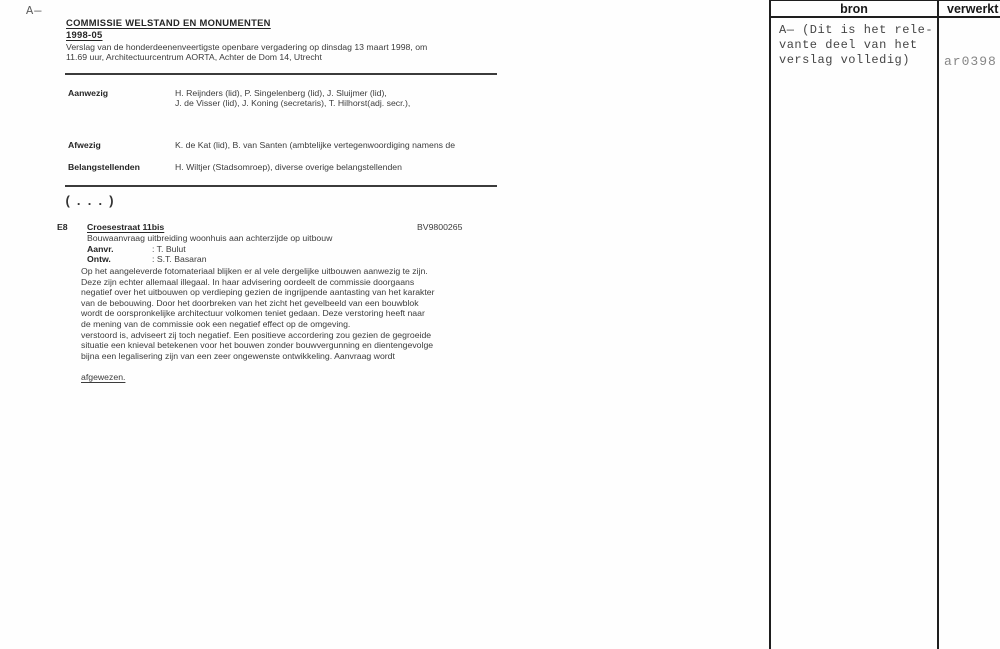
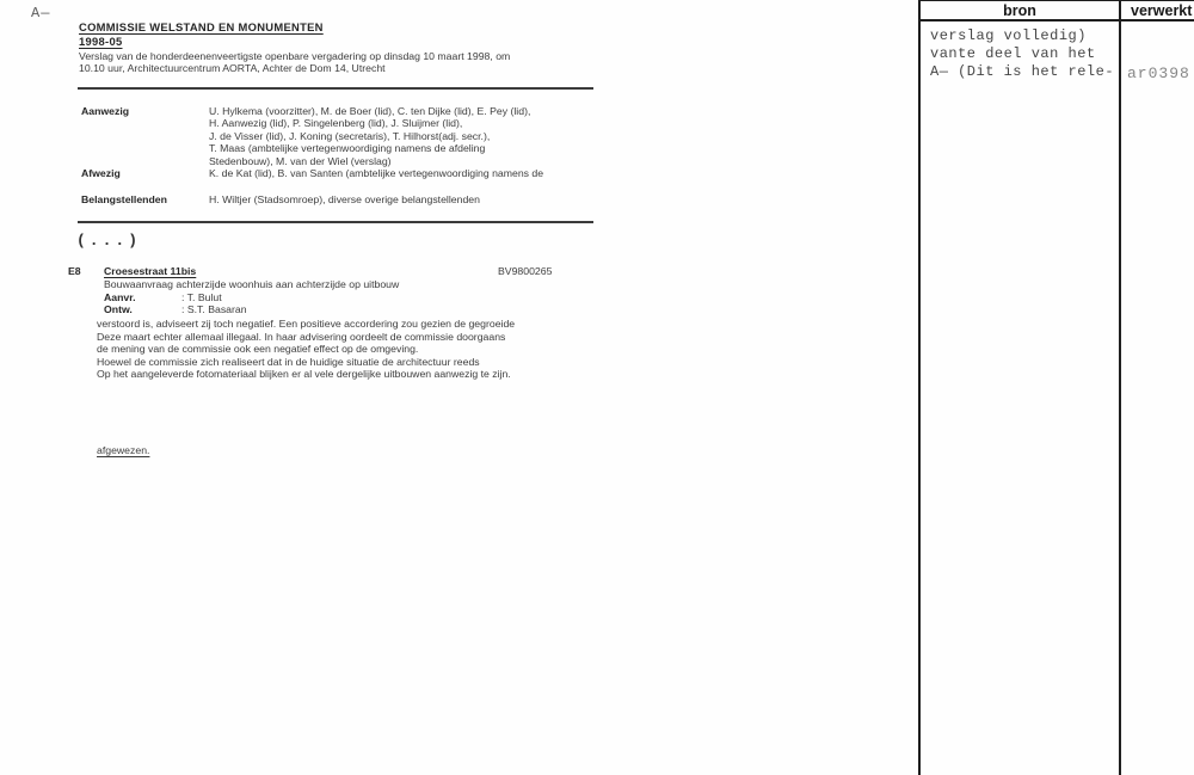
  A—
  COMMISSIE WELSTAND EN MONUMENTEN
  1998-05
- Verslag van de honderdeenenveertigste openbare vergadering op dinsdag 13 maart 1998, om
+ Verslag van de honderdeenenveertigste openbare vergadering op dinsdag 10 maart 1998, om
- 11.69 uur, Architectuurcentrum AORTA, Achter de Dom 14, Utrecht
+ 10.10 uur, Architectuurcentrum AORTA, Achter de Dom 14, Utrecht
  Aanwezig
+ U. Hylkema (voorzitter), M. de Boer (lid), C. ten Dijke (lid), E. Pey (lid),
- H. Reijnders (lid), P. Singelenberg (lid), J. Sluijmer (lid),
+ H. Aanwezig (lid), P. Singelenberg (lid), J. Sluijmer (lid),
  J. de Visser (lid), J. Koning (secretaris), T. Hilhorst(adj. secr.),
+ T. Maas (ambtelijke vertegenwoordiging namens de afdeling
+ Stedenbouw), M. van der Wiel (verslag)
  Afwezig
  K. de Kat (lid), B. van Santen (ambtelijke vertegenwoordiging namens de
  Belangstellenden
  H. Wiltjer (Stadsomroep), diverse overige belangstellenden
  (...)
  E8
  Croesestraat 11bis
  BV9800265
- Bouwaanvraag uitbreiding woonhuis aan achterzijde op uitbouw
+ Bouwaanvraag achterzijde woonhuis aan achterzijde op uitbouw
  Aanvr.
  : T. Bulut
  Ontw.
  : S.T. Basaran
- Op het aangeleverde fotomateriaal blijken er al vele dergelijke uitbouwen aanwezig te zijn.
+ verstoord is, adviseert zij toch negatief. Een positieve accordering zou gezien de gegroeide
- Deze zijn echter allemaal illegaal. In haar advisering oordeelt de commissie doorgaans
+ Deze maart echter allemaal illegaal. In haar advisering oordeelt de commissie doorgaans
- negatief over het uitbouwen op verdieping gezien de ingrijpende aantasting van het karakter
- van de bebouwing. Door het doorbreken van het zicht het gevelbeeld van een bouwblok
- wordt de oorspronkelijke architectuur volkomen teniet gedaan. Deze verstoring heeft naar
  de mening van de commissie ook een negatief effect op de omgeving.
+ Hoewel de commissie zich realiseert dat in de huidige situatie de architectuur reeds
- verstoord is, adviseert zij toch negatief. Een positieve accordering zou gezien de gegroeide
+ Op het aangeleverde fotomateriaal blijken er al vele dergelijke uitbouwen aanwezig te zijn.
- situatie een knieval betekenen voor het bouwen zonder bouwvergunning en dientengevolge
- bijna een legalisering zijn van een zeer ongewenste ontwikkeling. Aanvraag wordt
  afgewezen.
  bron
  verwerkt
- A— (Dit is het rele-
+ verslag volledig)
  vante deel van het
- verslag volledig)
+ A— (Dit is het rele-
  ar0398
